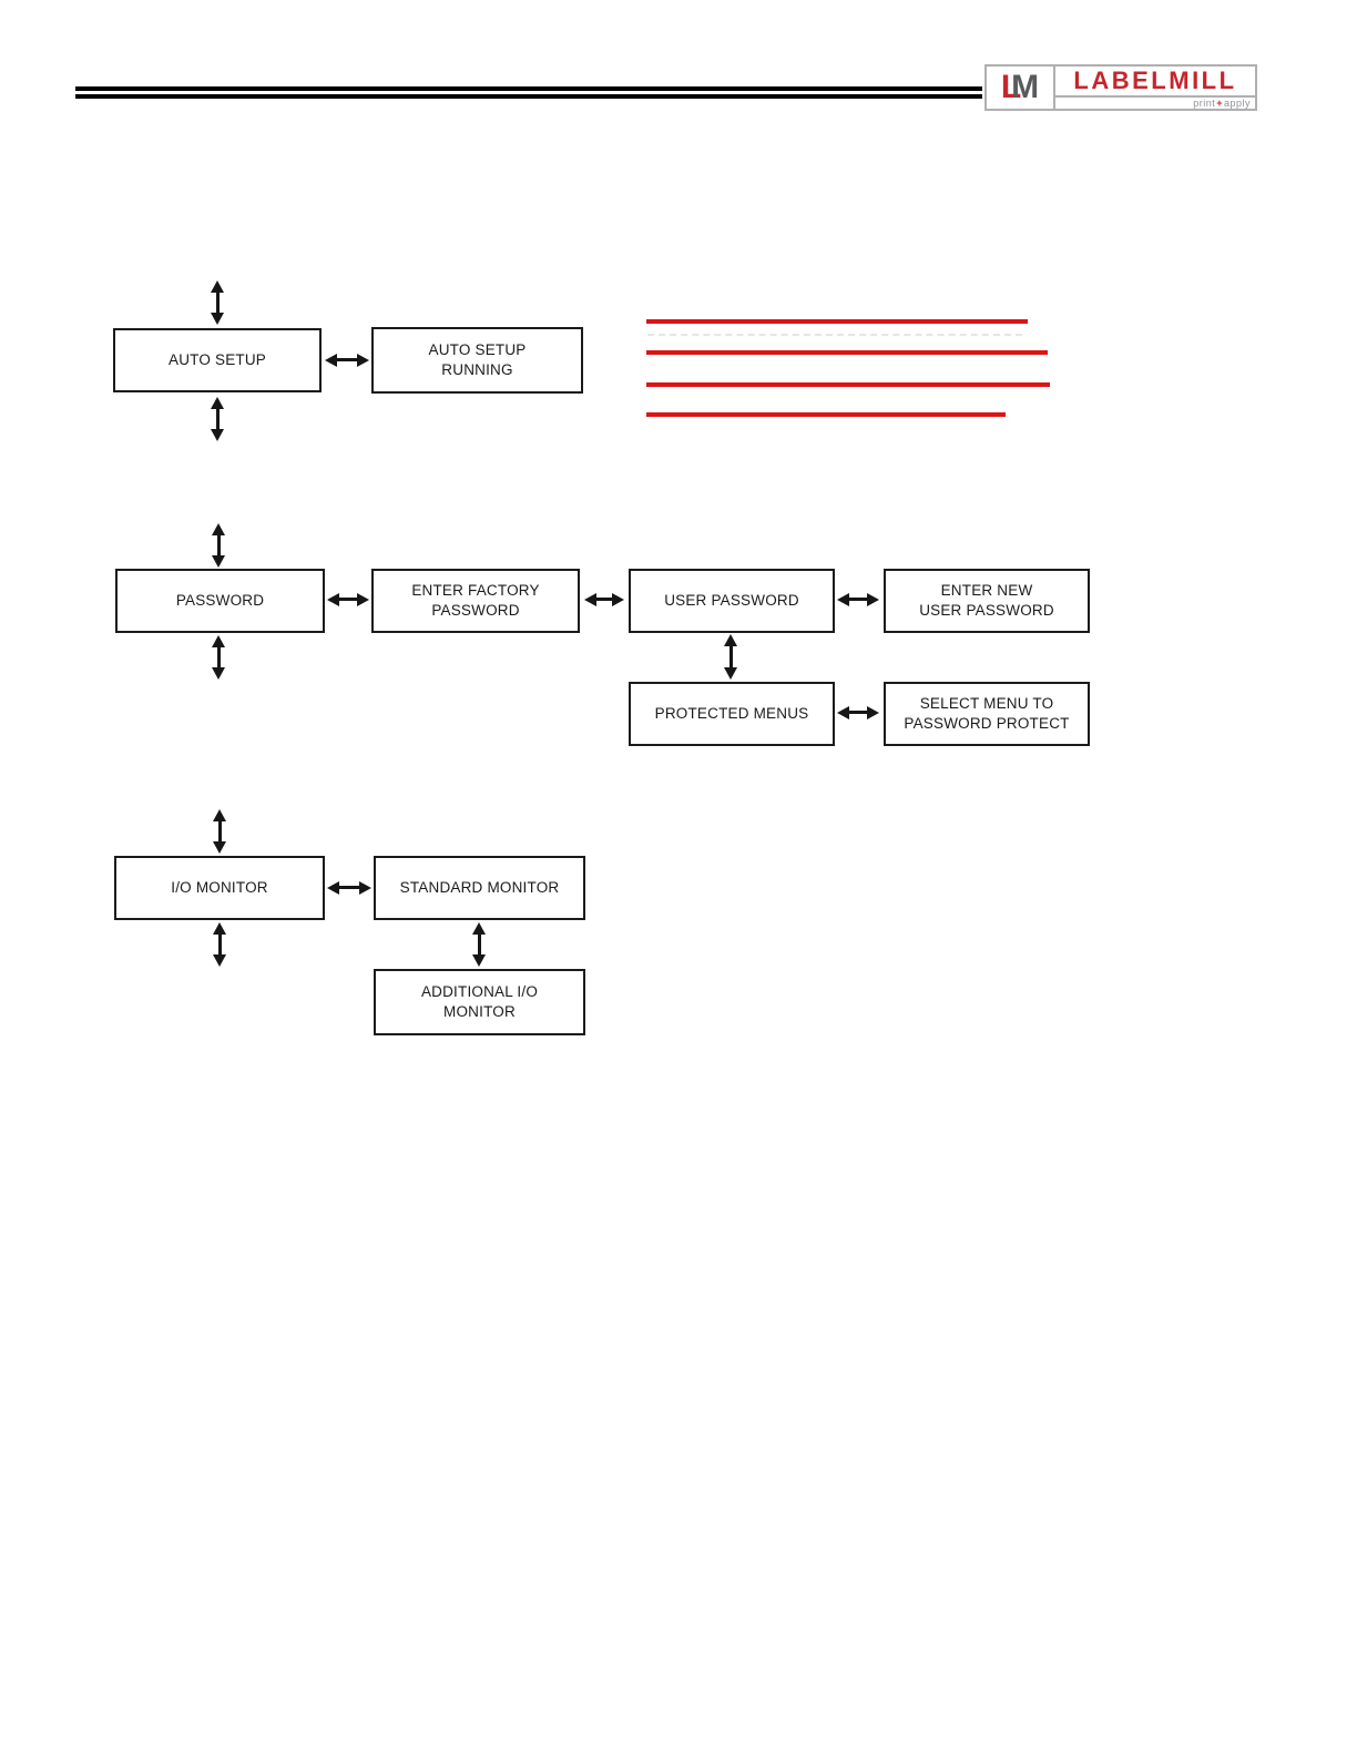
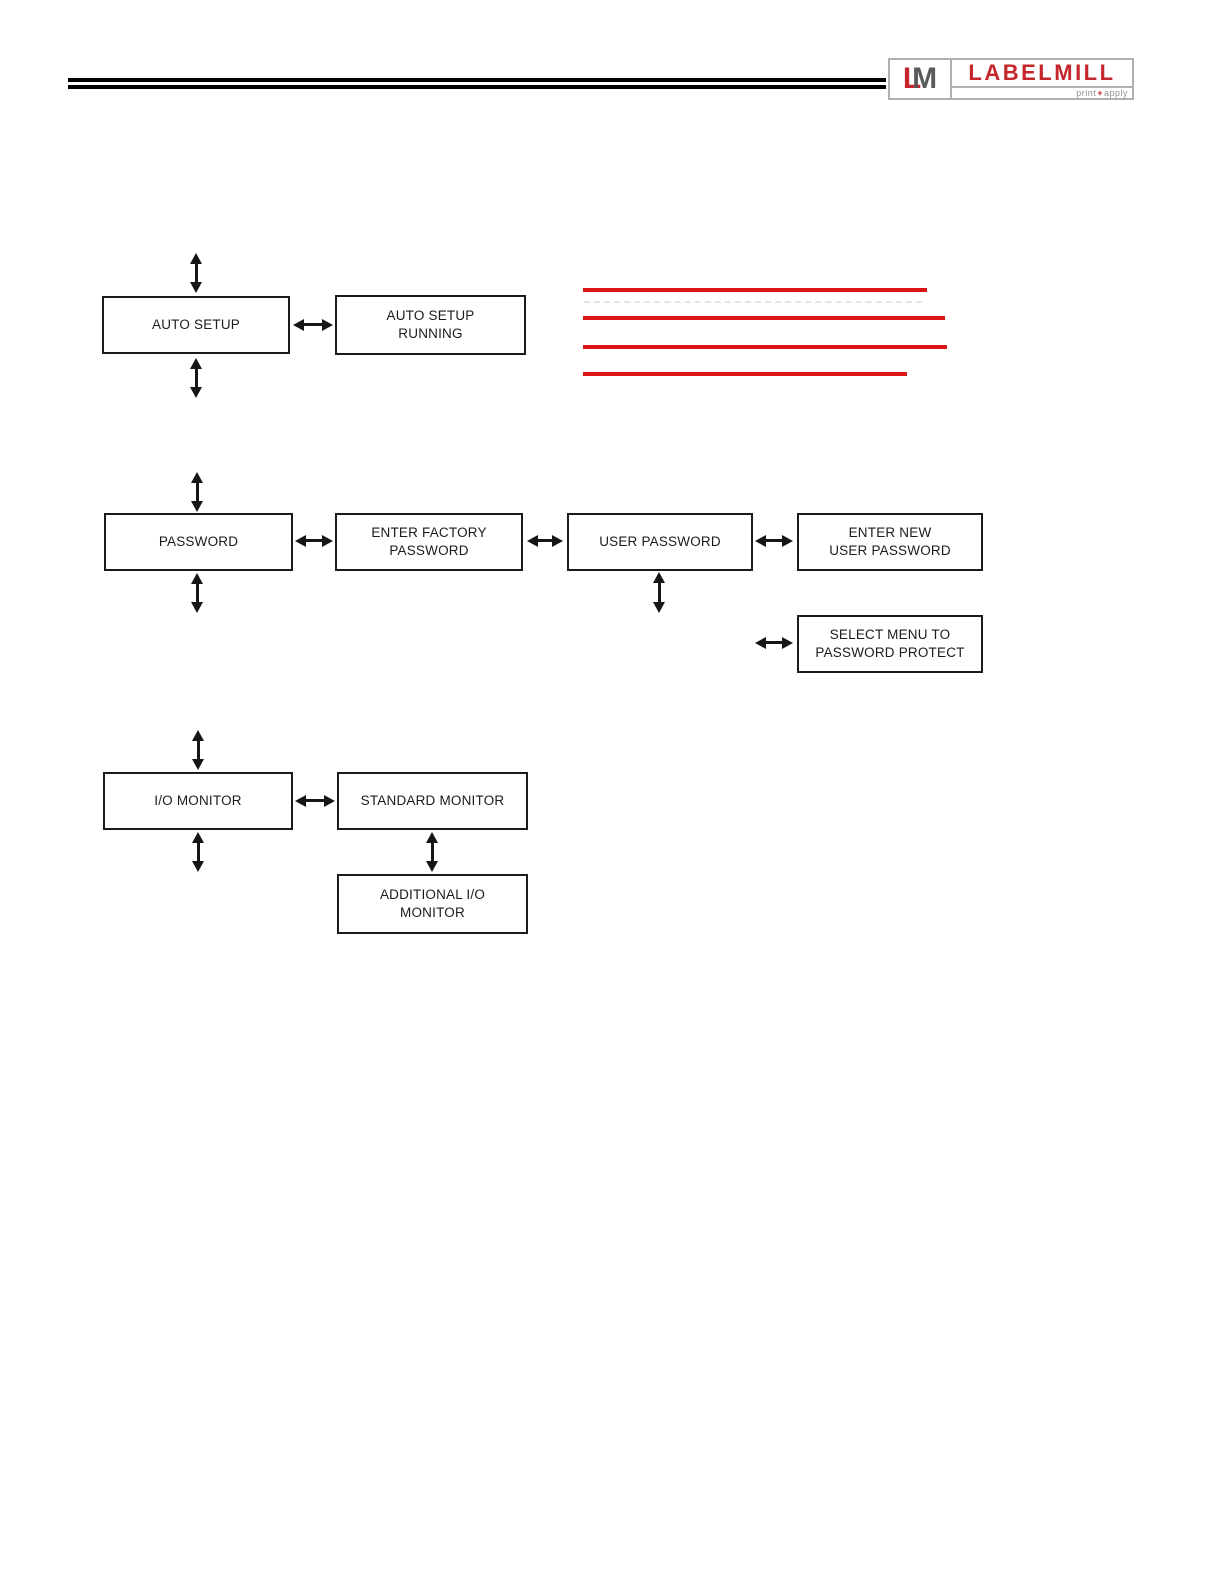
  LM
  LABELMILL
  print
  +
  apply
  AUTO SETUP
  AUTO SETUP
  RUNNING
  PASSWORD
  ENTER FACTORY
  PASSWORD
  USER PASSWORD
  ENTER NEW
  USER PASSWORD
- PROTECTED MENUS
  SELECT MENU TO
  PASSWORD PROTECT
  I/O MONITOR
  STANDARD MONITOR
  ADDITIONAL I/O
  MONITOR
